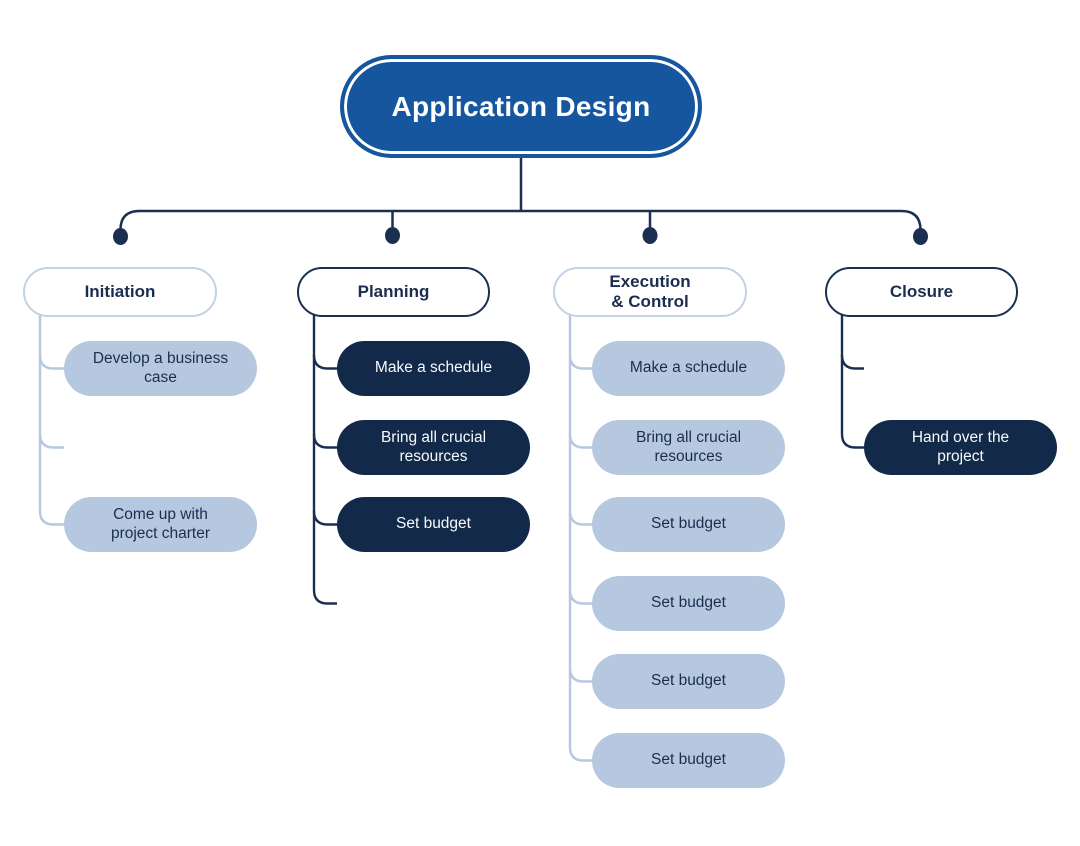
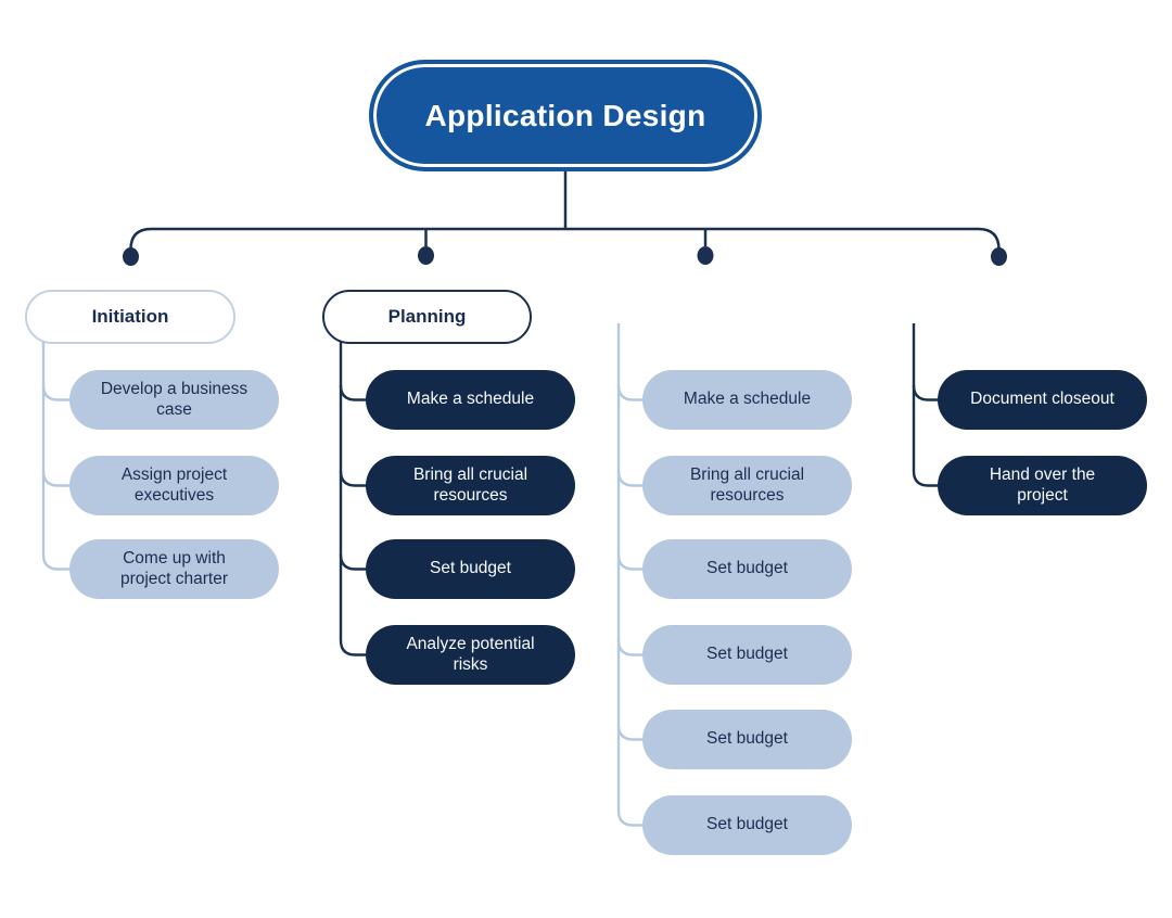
  Application Design
  Initiation
  Planning
- Execution
- & Control
- Closure
  Develop a business
  case
+ Assign project
+ executives
  Come up with
  project charter
  Make a schedule
  Bring all crucial
  resources
  Set budget
+ Analyze potential
+ risks
  Make a schedule
  Bring all crucial
  resources
  Set budget
  Set budget
  Set budget
  Set budget
+ Document closeout
  Hand over the
  project
